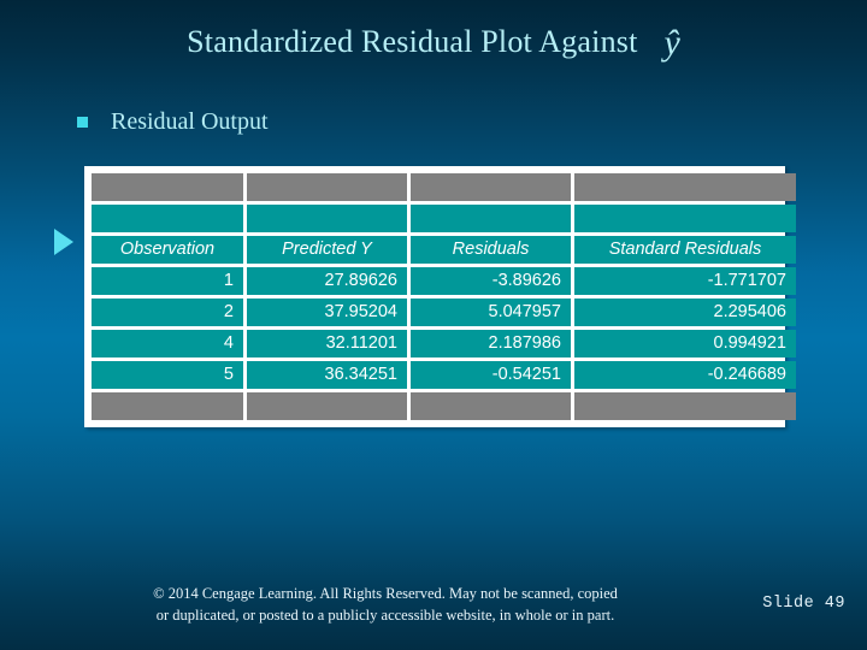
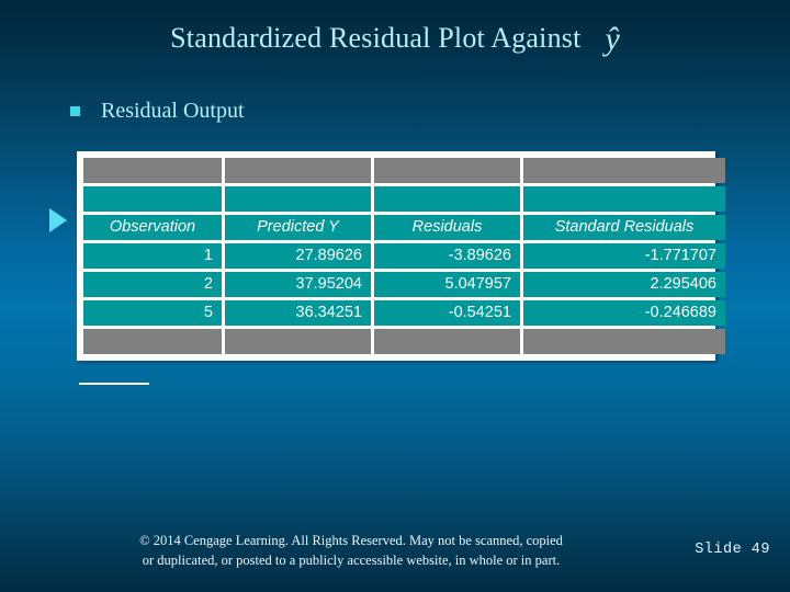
  Standardized Residual Plot Against ŷ
  Residual Output
  Observation	Predicted Y	Residuals	Standard Residuals
  1	27.89626	-3.89626	-1.771707
  2	37.95204	5.047957	2.295406
- 4	32.11201	2.187986	0.994921
  5	36.34251	-0.54251	-0.246689
  © 2014 Cengage Learning. All Rights Reserved. May not be scanned, copied
  or duplicated, or posted to a publicly accessible website, in whole or in part.
  Slide 49
